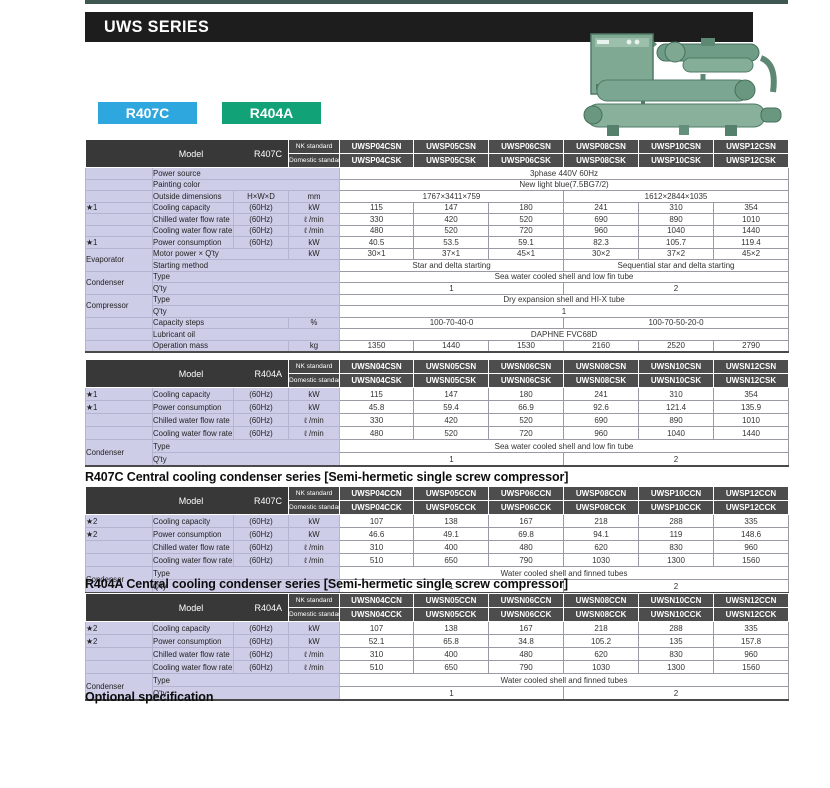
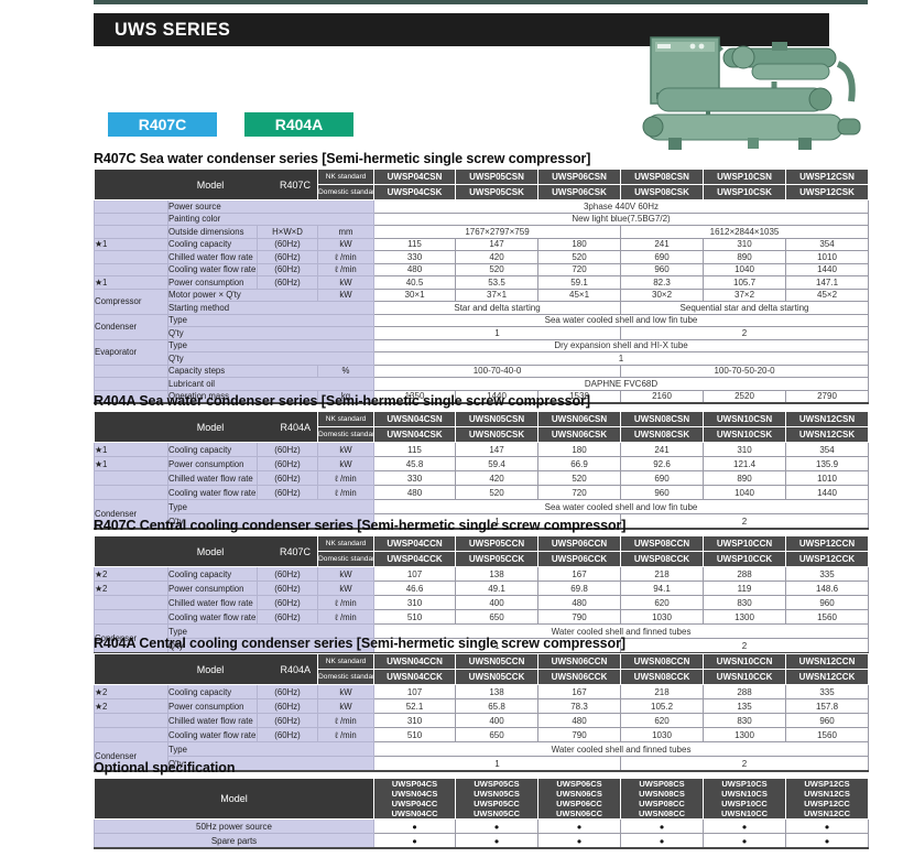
  UWS SERIES
  R407C
  R404A
+ R407C Sea water condenser series [Semi-hermetic single screw compressor]
  Model R407C		UWSP04CSN	UWSP05CSN	UWSP06CSN	UWSP08CSN	UWSP10CSN	UWSP12CSN
  	UWSP04CSK	UWSP05CSK	UWSP06CSK	UWSP08CSK	UWSP10CSK	UWSP12CSK
  	Power source	3phase 440V 60Hz
  	Painting color	New light blue(7.5BG7/2)
- 	Outside dimensions	H×W×D	mm	1767×3411×759	1612×2844×1035
+ 	Outside dimensions	H×W×D	mm	1767×2797×759	1612×2844×1035
  ★1	Cooling capacity	(60Hz)	kW	115	147	180	241	310	354
  	Chilled water flow rate	(60Hz)	ℓ /min	330	420	520	690	890	1010
  	Cooling water flow rate	(60Hz)	ℓ /min	480	520	720	960	1040	1440
- ★1	Power consumption	(60Hz)	kW	40.5	53.5	59.1	82.3	105.7	119.4
+ ★1	Power consumption	(60Hz)	kW	40.5	53.5	59.1	82.3	105.7	147.1
- Evaporator	Motor power × Q'ty	kW	30×1	37×1	45×1	30×2	37×2	45×2
+ Compressor	Motor power × Q'ty	kW	30×1	37×1	45×1	30×2	37×2	45×2
  Starting method	Star and delta starting	Sequential star and delta starting
  Condenser	Type	Sea water cooled shell and low fin tube
  Q'ty	1	2
- Compressor	Type	Dry expansion shell and HI-X tube
+ Evaporator	Type	Dry expansion shell and HI-X tube
  Q'ty	1
  	Capacity steps	%	100-70-40-0	100-70-50-20-0
  	Lubricant oil	DAPHNE FVC68D
  	Operation mass	kg	1350	1440	1530	2160	2520	2790
+ R404A Sea water condenser series [Semi-hermetic single screw compressor]
  Model R404A		UWSN04CSN	UWSN05CSN	UWSN06CSN	UWSN08CSN	UWSN10CSN	UWSN12CSN
  	UWSN04CSK	UWSN05CSK	UWSN06CSK	UWSN08CSK	UWSN10CSK	UWSN12CSK
  ★1	Cooling capacity	(60Hz)	kW	115	147	180	241	310	354
  ★1	Power consumption	(60Hz)	kW	45.8	59.4	66.9	92.6	121.4	135.9
  	Chilled water flow rate	(60Hz)	ℓ /min	330	420	520	690	890	1010
  	Cooling water flow rate	(60Hz)	ℓ /min	480	520	720	960	1040	1440
  Condenser	Type	Sea water cooled shell and low fin tube
  Q'ty	1	2
  R407C Central cooling condenser series [Semi-hermetic single screw compressor]
  Model R407C		UWSP04CCN	UWSP05CCN	UWSP06CCN	UWSP08CCN	UWSP10CCN	UWSP12CCN
  	UWSP04CCK	UWSP05CCK	UWSP06CCK	UWSP08CCK	UWSP10CCK	UWSP12CCK
  ★2	Cooling capacity	(60Hz)	kW	107	138	167	218	288	335
  ★2	Power consumption	(60Hz)	kW	46.6	49.1	69.8	94.1	119	148.6
  	Chilled water flow rate	(60Hz)	ℓ /min	310	400	480	620	830	960
  	Cooling water flow rate	(60Hz)	ℓ /min	510	650	790	1030	1300	1560
  Condenser	Type	Water cooled shell and finned tubes
  Q'ty	1	2
  R404A Central cooling condenser series [Semi-hermetic single screw compressor]
  Model R404A		UWSN04CCN	UWSN05CCN	UWSN06CCN	UWSN08CCN	UWSN10CCN	UWSN12CCN
  	UWSN04CCK	UWSN05CCK	UWSN06CCK	UWSN08CCK	UWSN10CCK	UWSN12CCK
  ★2	Cooling capacity	(60Hz)	kW	107	138	167	218	288	335
- ★2	Power consumption	(60Hz)	kW	52.1	65.8	34.8	105.2	135	157.8
+ ★2	Power consumption	(60Hz)	kW	52.1	65.8	78.3	105.2	135	157.8
  	Chilled water flow rate	(60Hz)	ℓ /min	310	400	480	620	830	960
  	Cooling water flow rate	(60Hz)	ℓ /min	510	650	790	1030	1300	1560
  Condenser	Type	Water cooled shell and finned tubes
  Q'ty	1	2
  Optional specification
+ Model	UWSP04CSUWSN04CSUWSP04CCUWSN04CC	UWSP05CSUWSN05CSUWSP05CCUWSN05CC	UWSP06CSUWSN06CSUWSP06CCUWSN06CC	UWSP08CSUWSN08CSUWSP08CCUWSN08CC	UWSP10CSUWSN10CSUWSP10CCUWSN10CC	UWSP12CSUWSN12CSUWSP12CCUWSN12CC
+ 50Hz power source	●	●	●	●	●	●
+ Spare parts	●	●	●	●	●	●
